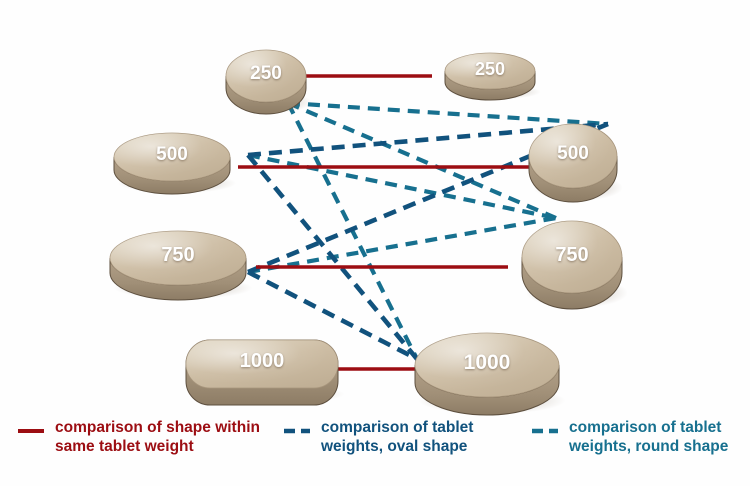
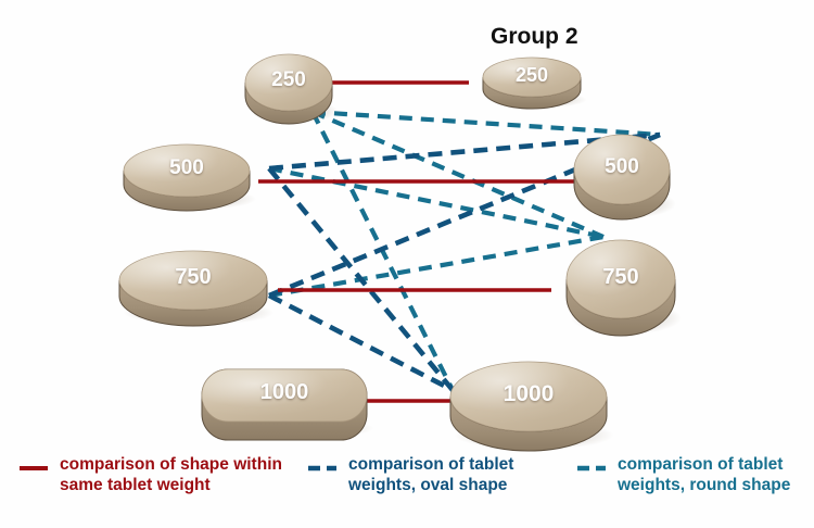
+ Group 2
  250
  500
  750
  1000
  250
  500
  750
  1000
  comparison of shape within
  same tablet weight
  comparison of tablet
  weights, oval shape
  comparison of tablet
  weights, round shape
